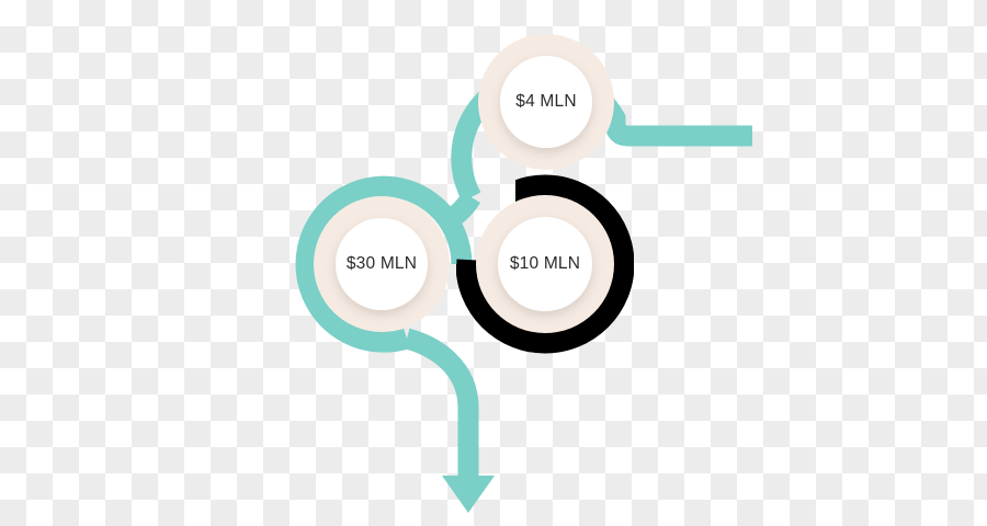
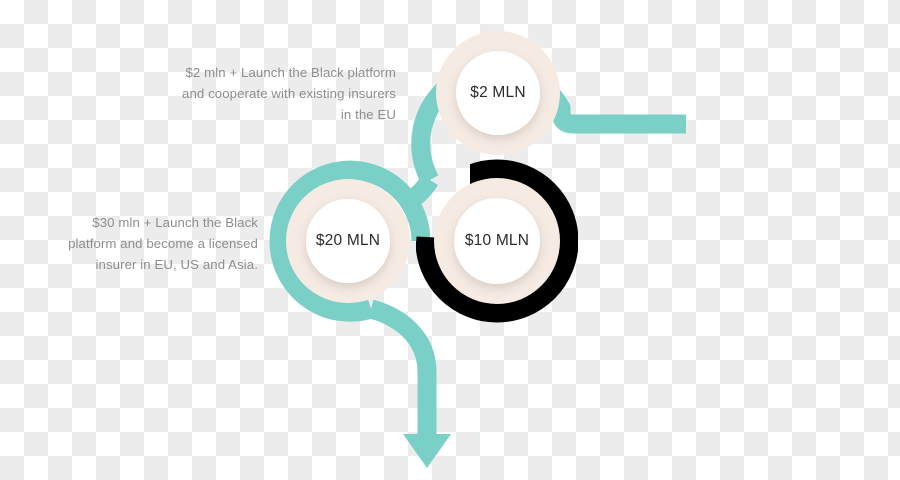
- $4 MLN
+ $2 MLN
- $30 MLN
+ $20 MLN
  $10 MLN
+ $2 mln + Launch the Black platform and cooperate with existing insurers in the EU
+ $30 mln + Launch the Black platform and become a licensed insurer in EU, US and Asia.
